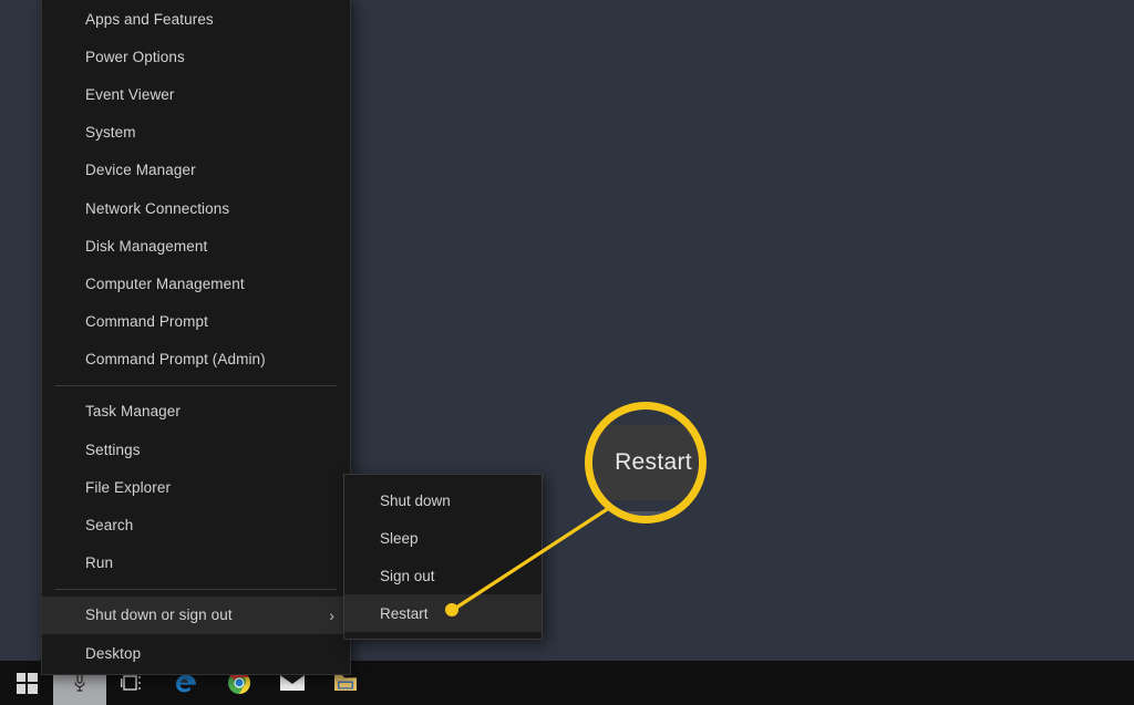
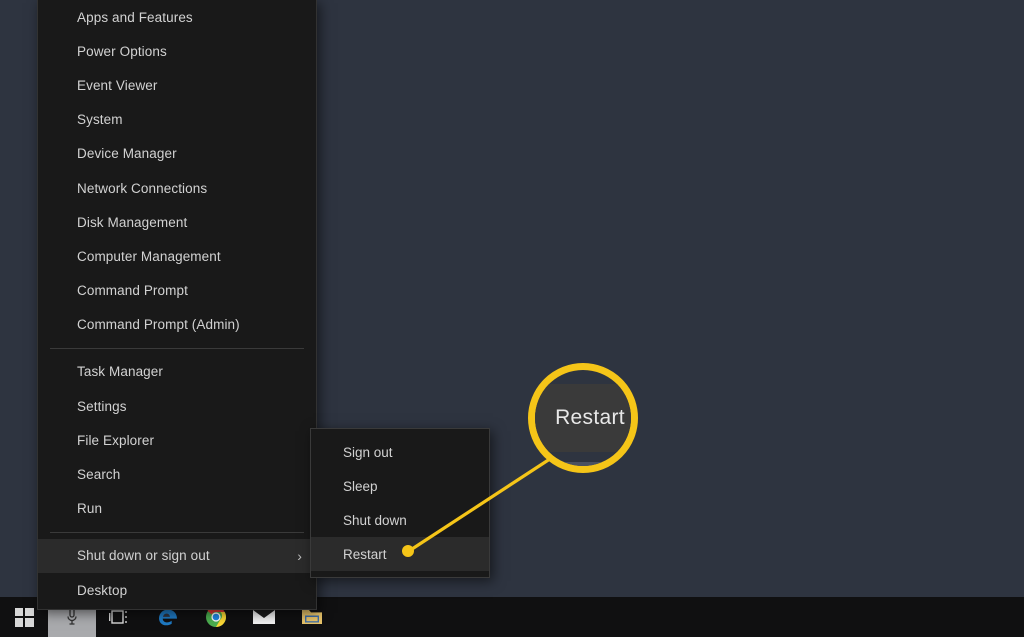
  Apps and Features
  Power Options
  Event Viewer
  System
  Device Manager
  Network Connections
  Disk Management
  Computer Management
  Command Prompt
  Command Prompt (Admin)
  Task Manager
  Settings
  File Explorer
  Search
  Run
  Shut down or sign out
  ›
  Desktop
- Shut down
+ Sign out
  Sleep
- Sign out
+ Shut down
  Restart
  Restart
